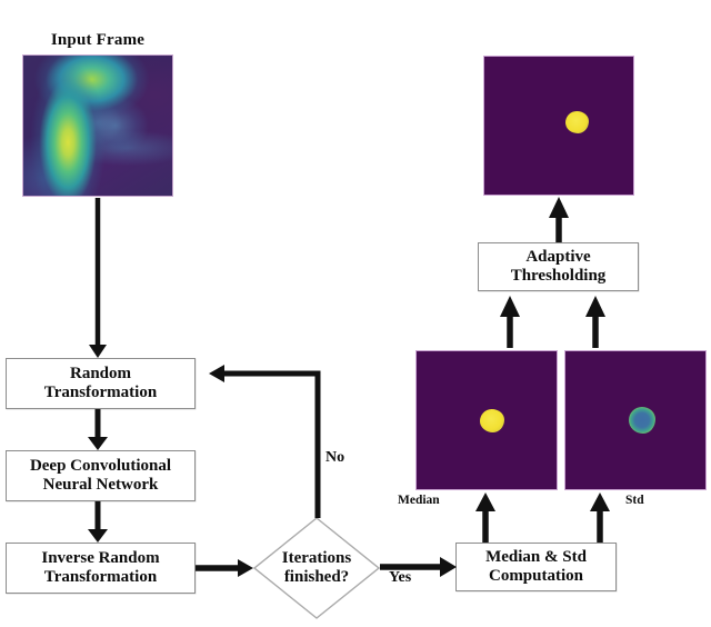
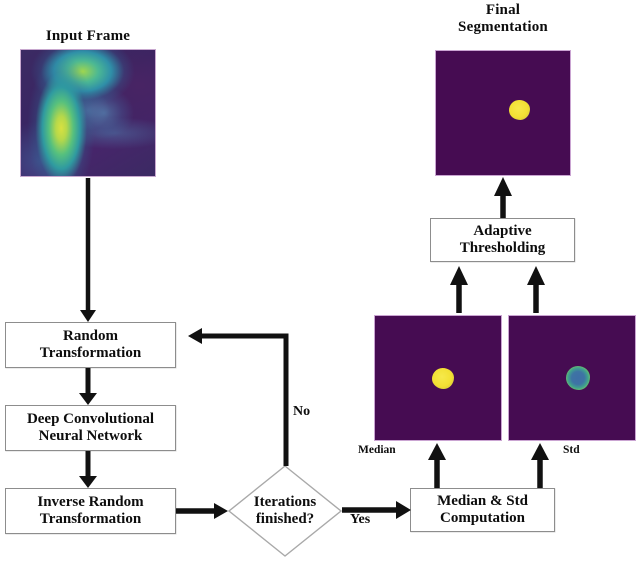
  Input Frame
+ Final
+ Segmentation
  Median
  Std
  Random
  Transformation
  Deep Convolutional
  Neural Network
  Inverse Random
  Transformation
  Median & Std
  Computation
  Adaptive
  Thresholding
  Iterations
  finished?
  No
  Yes
